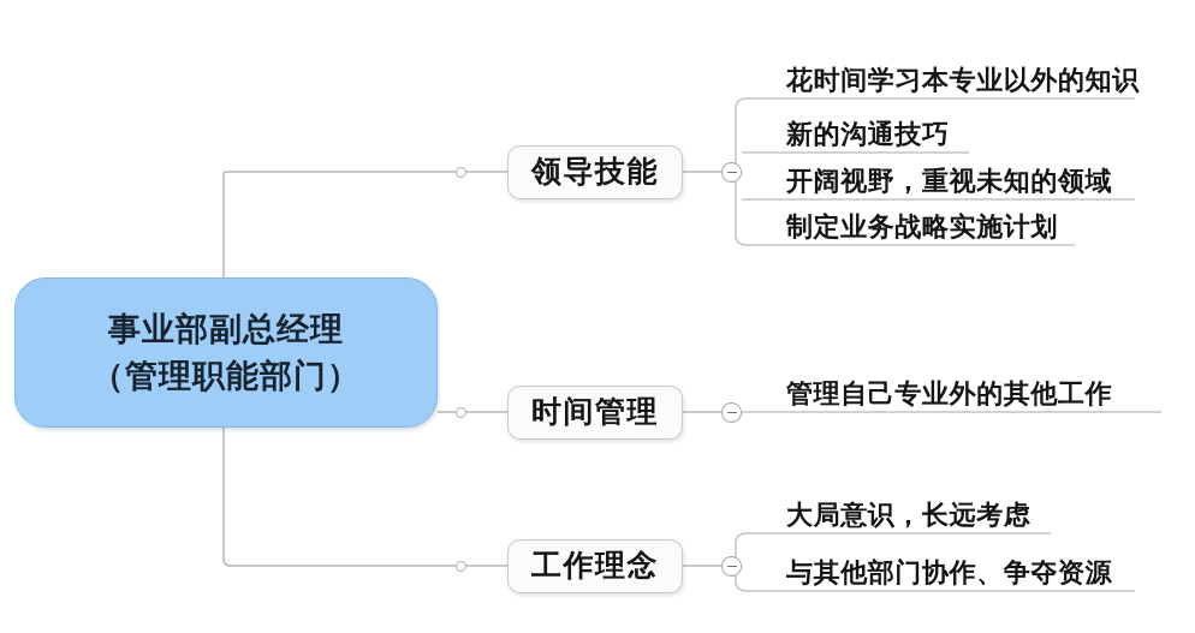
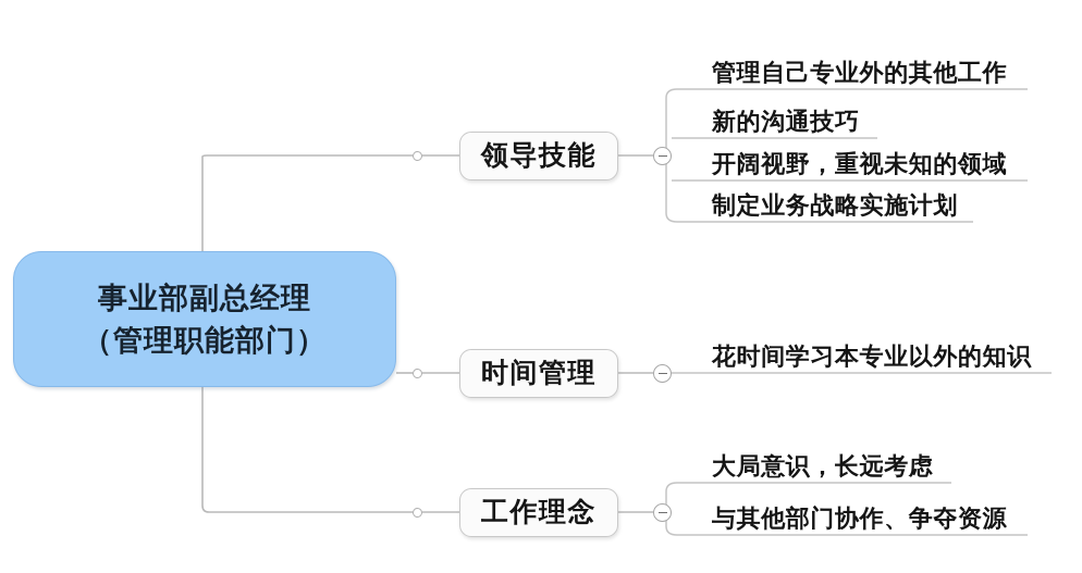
  事业部副总经理
  （管理职能部门）
  领导技能
  时间管理
  工作理念
- 花时间学习本专业以外的知识
+ 管理自己专业外的其他工作
  新的沟通技巧
  开阔视野，重视未知的领域
  制定业务战略实施计划
- 管理自己专业外的其他工作
+ 花时间学习本专业以外的知识
  大局意识，长远考虑
  与其他部门协作、争夺资源
